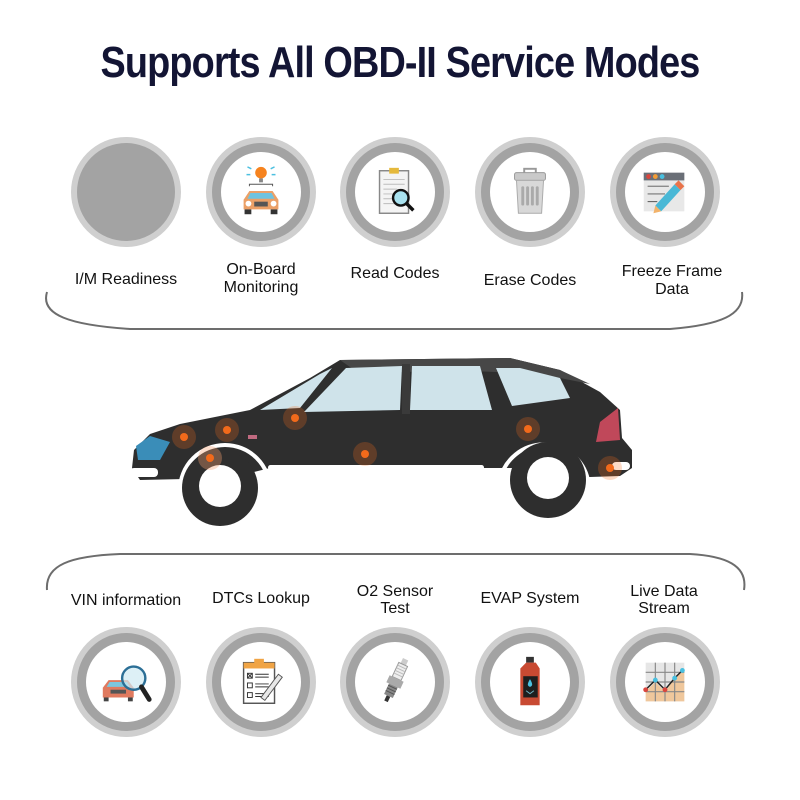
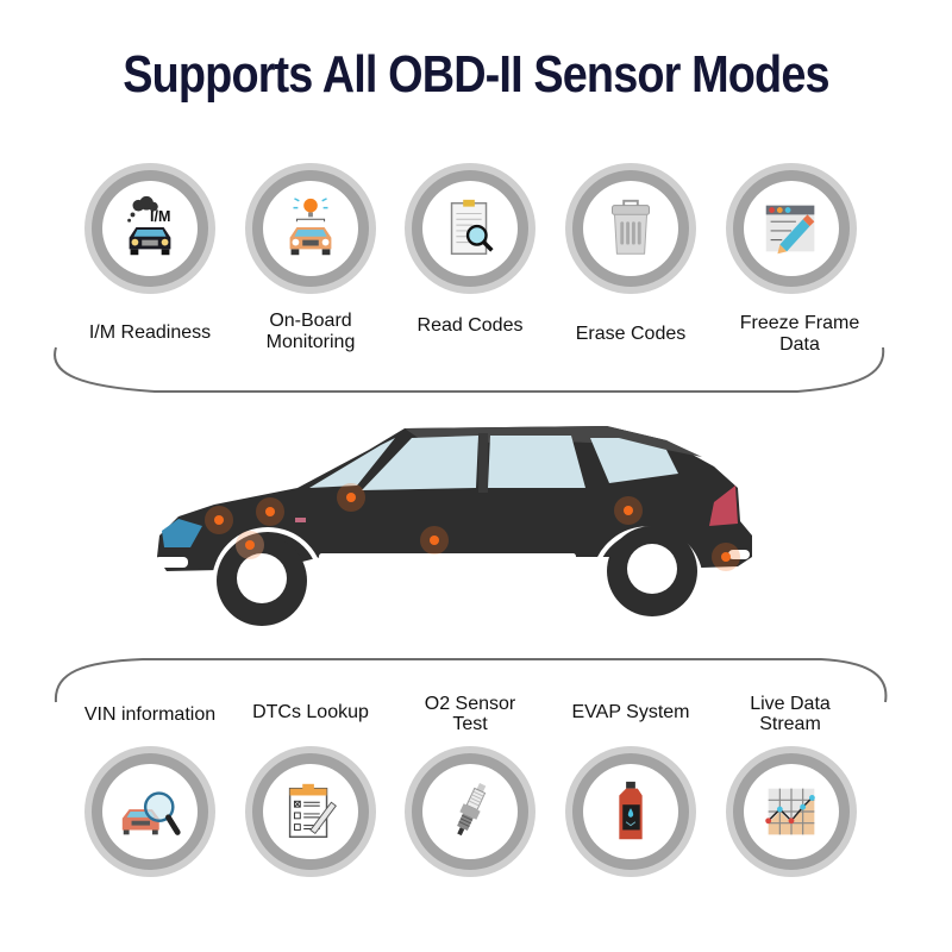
- Supports All OBD-II Service Modes
+ Supports All OBD-II Sensor Modes
+ I/M
  I/M Readiness
  On-Board
  Monitoring
  Read Codes
  Erase Codes
  Freeze Frame
  Data
  VIN information
  DTCs Lookup
  O2 Sensor
  Test
  EVAP System
  Live Data
  Stream
